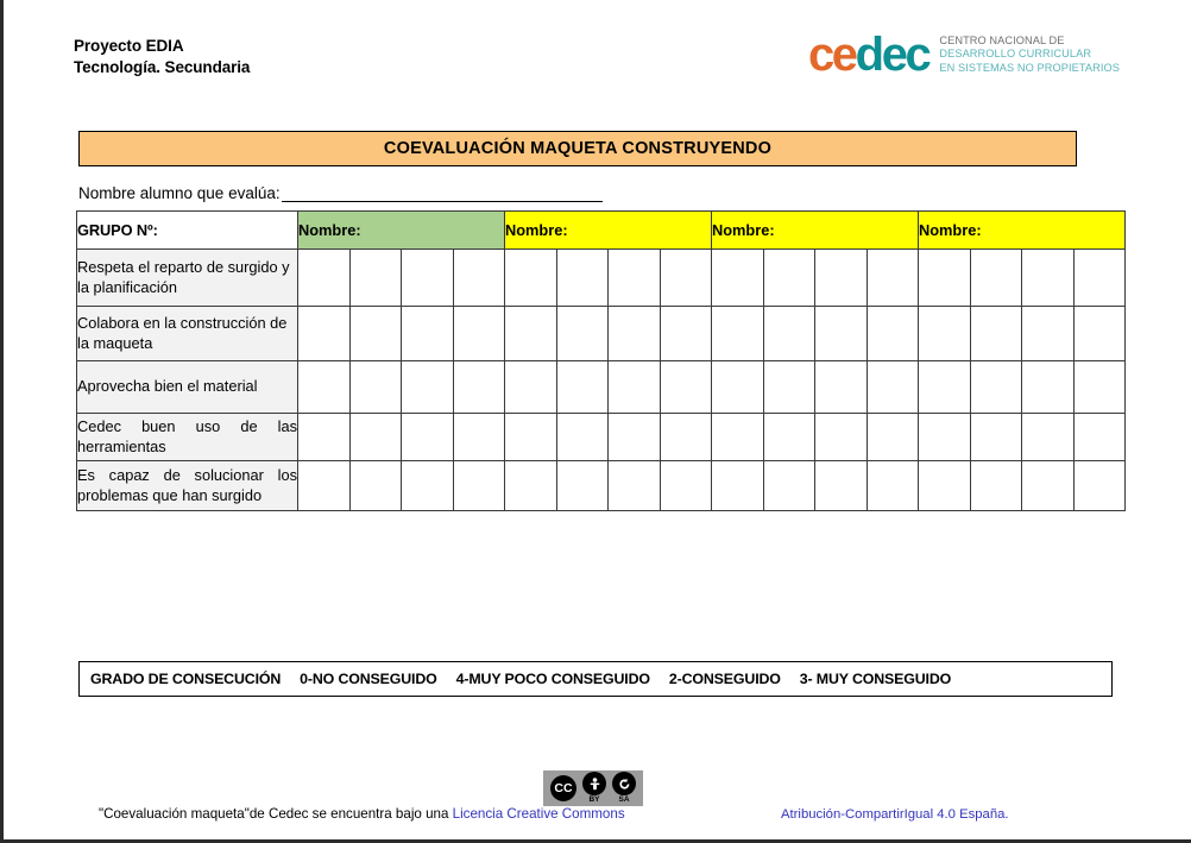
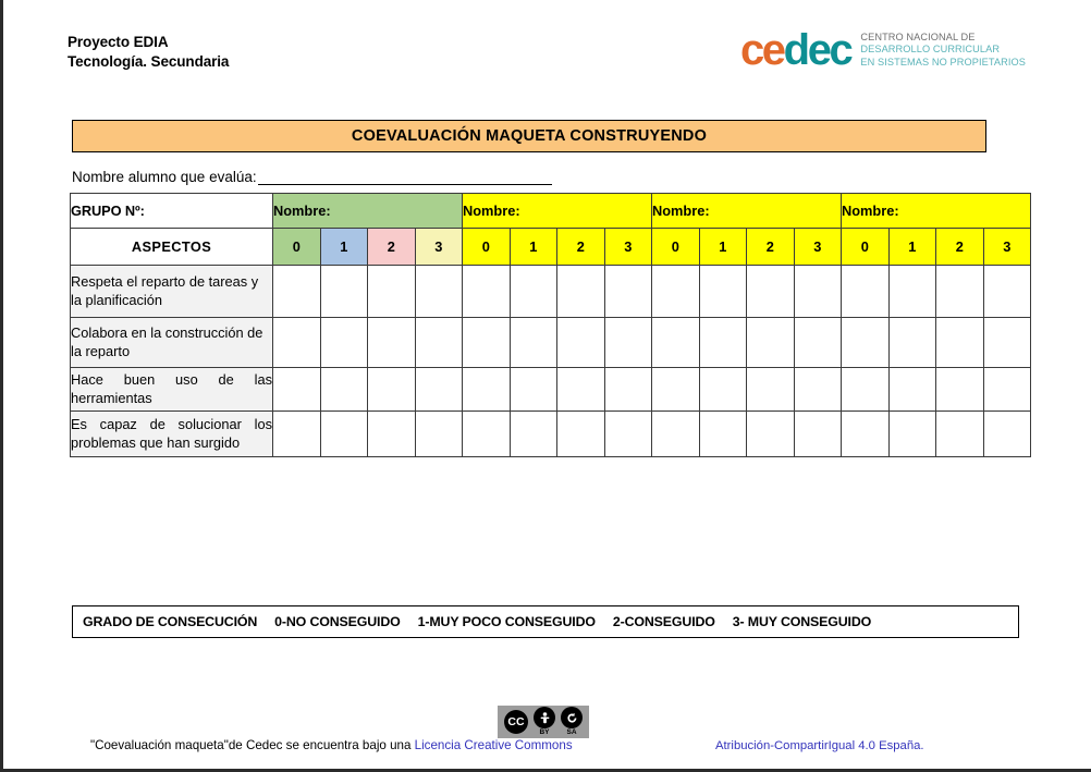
  Proyecto EDIA
  Tecnología. Secundaria
  cedec
  CENTRO NACIONAL DE
  DESARROLLO CURRICULAR
  EN SISTEMAS NO PROPIETARIOS
  COEVALUACIÓN MAQUETA CONSTRUYENDO
  Nombre alumno que evalúa:
  GRUPO Nº:	Nombre:	Nombre:	Nombre:	Nombre:
+ ASPECTOS	0	1	2	3	0	1	2	3	0	1	2	3	0	1	2	3
- Respeta el reparto de surgido y la planificación
+ Respeta el reparto de tareas y la planificación
- Colabora en la construcción de la maqueta
+ Colabora en la construcción de la reparto
- Aprovecha bien el material
- Cedec buen uso de las herramientas
+ Hace buen uso de las herramientas
  Es capaz de solucionar los problemas que han surgido
  GRADO DE CONSECUCIÓN
  0-NO CONSEGUIDO
- 4-MUY POCO CONSEGUIDO
+ 1-MUY POCO CONSEGUIDO
  2-CONSEGUIDO
  3- MUY CONSEGUIDO
  CC
  "Coevaluación maqueta"de Cedec se encuentra bajo una Licencia Creative Commons
  Atribución-CompartirIgual 4.0 España.
